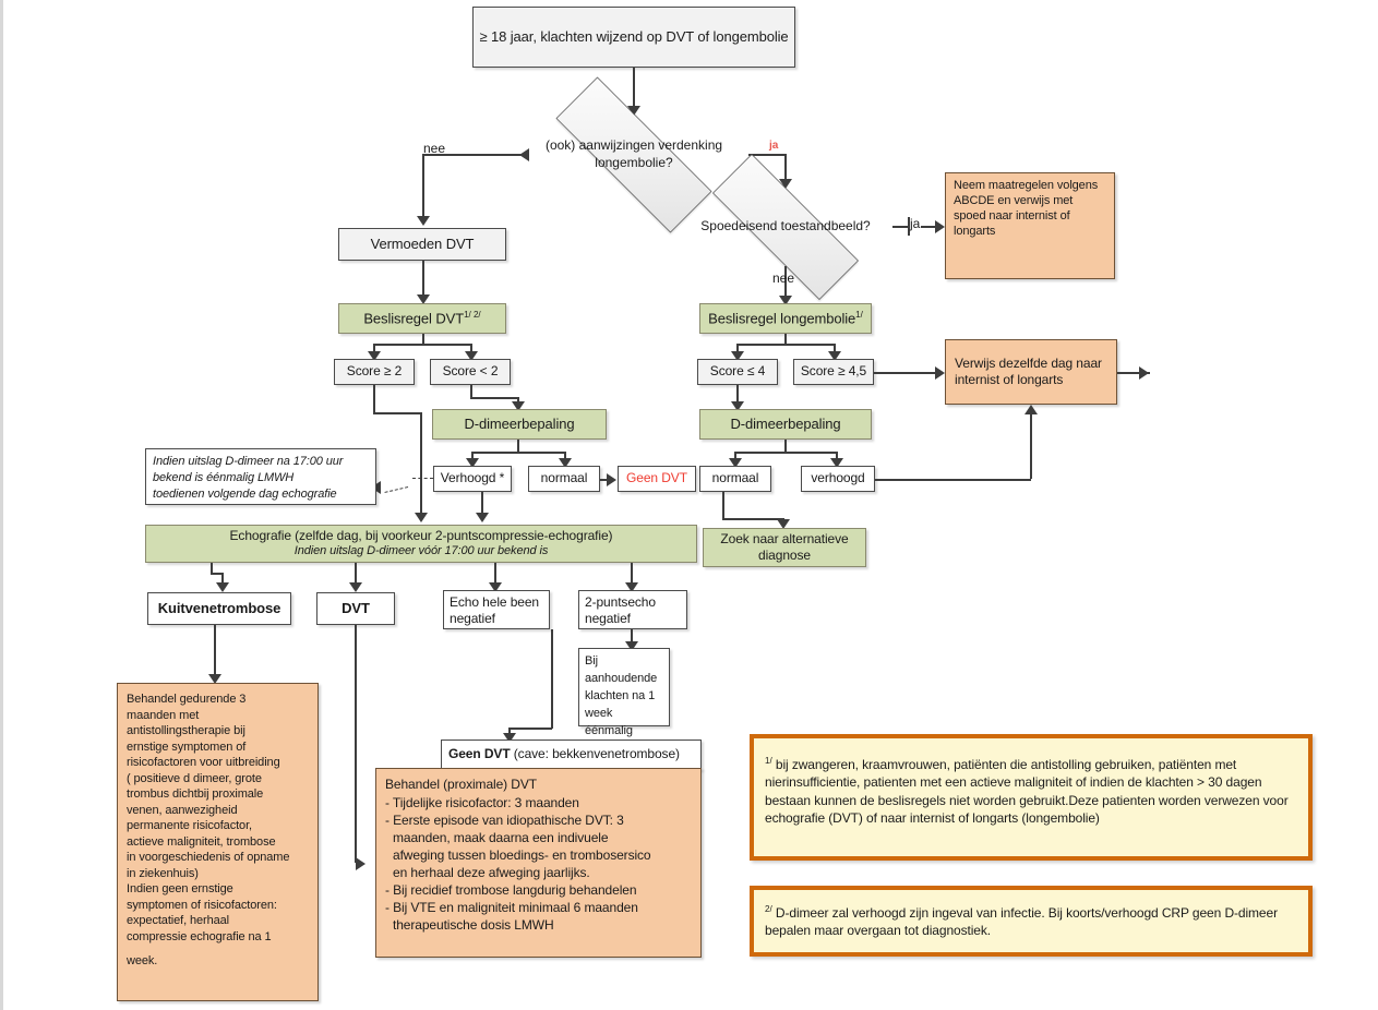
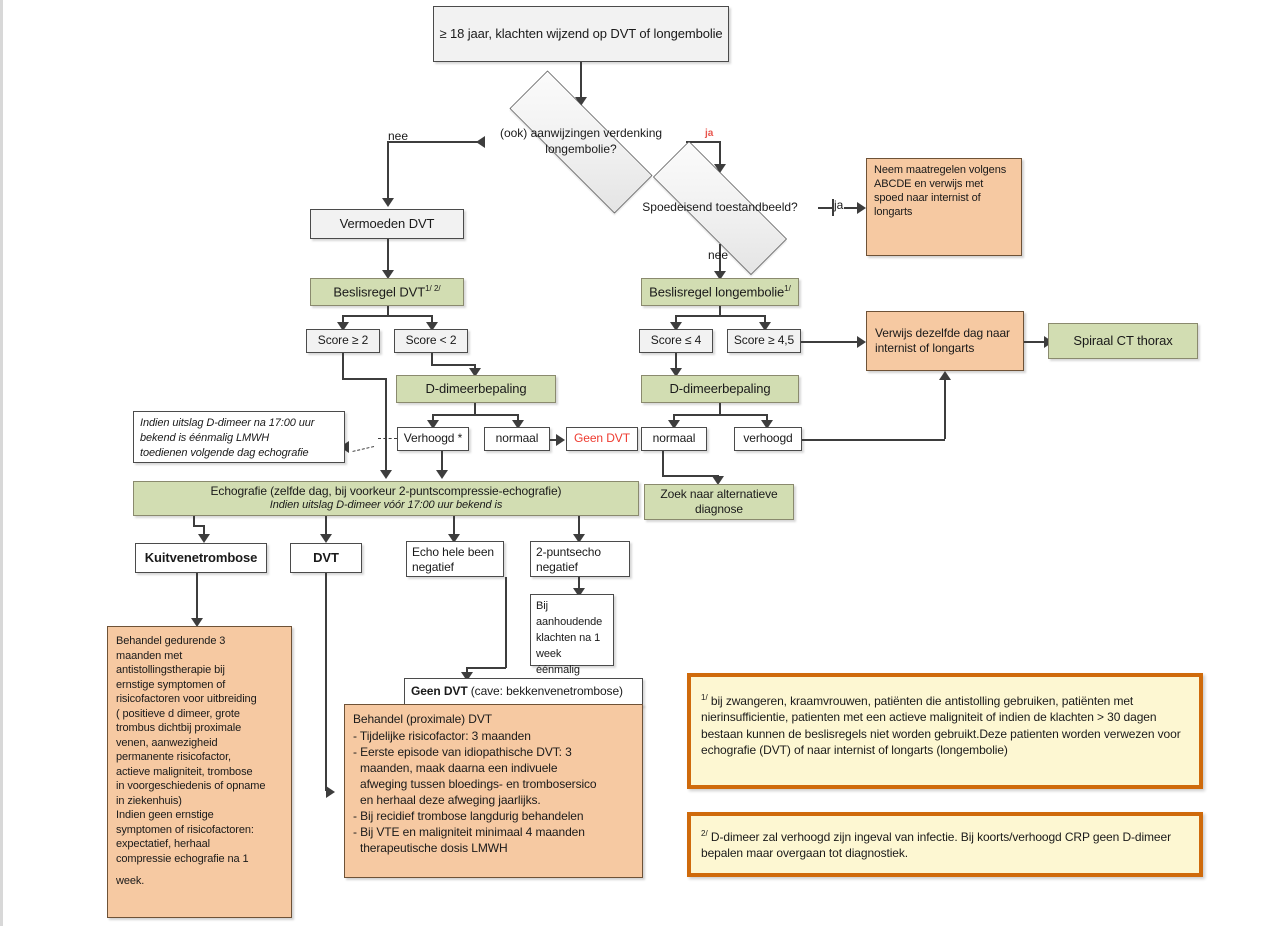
  ≥ 18 jaar, klachten wijzend op DVT of longembolie
  (ook) aanwijzingen verdenking longembolie?
  nee
  ja
  Spoedeisend toestandbeeld?
  ja
  Neem maatregelen volgens ABCDE en verwijs met spoed naar internist of longarts
  nee
  Vermoeden DVT
  Beslisregel DVT1/ 2/
  Score ≥ 2
  Score < 2
  D-dimeerbepaling
  Verhoogd *
  normaal
  Geen DVT
  Indien uitslag D-dimeer na 17:00 uur
  bekend is éénmalig LMWH
  toedienen volgende dag echografie
  Beslisregel longembolie1/
  Score ≤ 4
  Score ≥ 4,5
  Verwijs dezelfde dag naar internist of longarts
+ Spiraal CT thorax
  D-dimeerbepaling
  normaal
  verhoogd
  Zoek naar alternatieve diagnose
  Echografie (zelfde dag, bij voorkeur 2-puntscompressie-echografie)
  Indien uitslag D-dimeer vóór 17:00 uur bekend is
  Kuitvenetrombose
  DVT
  Echo hele been negatief
  2-puntsecho negatief
  Bij aanhoudende klachten na 1 week éénmalig
  Geen DVT (cave: bekkenvenetrombose)
  Behandel gedurende 3
  maanden met
  antistollingstherapie bij
  ernstige symptomen of
  risicofactoren voor uitbreiding
  ( positieve d dimeer, grote
  trombus dichtbij proximale
  venen, aanwezigheid
  permanente risicofactor,
  actieve maligniteit, trombose
  in voorgeschiedenis of opname
  in ziekenhuis)
  Indien geen ernstige
  symptomen of risicofactoren:
  expectatief, herhaal
  compressie echografie na 1
  week.
  Behandel (proximale) DVT
  - Tijdelijke risicofactor: 3 maanden
  - Eerste episode van idiopathische DVT: 3
  maanden, maak daarna een indivuele
  afweging tussen bloedings- en trombosersico
  en herhaal deze afweging jaarlijks.
  - Bij recidief trombose langdurig behandelen
- - Bij VTE en maligniteit minimaal 6 maanden
+ - Bij VTE en maligniteit minimaal 4 maanden
  therapeutische dosis LMWH
  1/ bij zwangeren, kraamvrouwen, patiënten die antistolling gebruiken, patiënten met nierinsufficientie, patienten met een actieve maligniteit of indien de klachten > 30 dagen bestaan kunnen de beslisregels niet worden gebruikt.Deze patienten worden verwezen voor echografie (DVT) of naar internist of longarts (longembolie)
  2/ D-dimeer zal verhoogd zijn ingeval van infectie. Bij koorts/verhoogd CRP geen D-dimeer bepalen maar overgaan tot diagnostiek.
